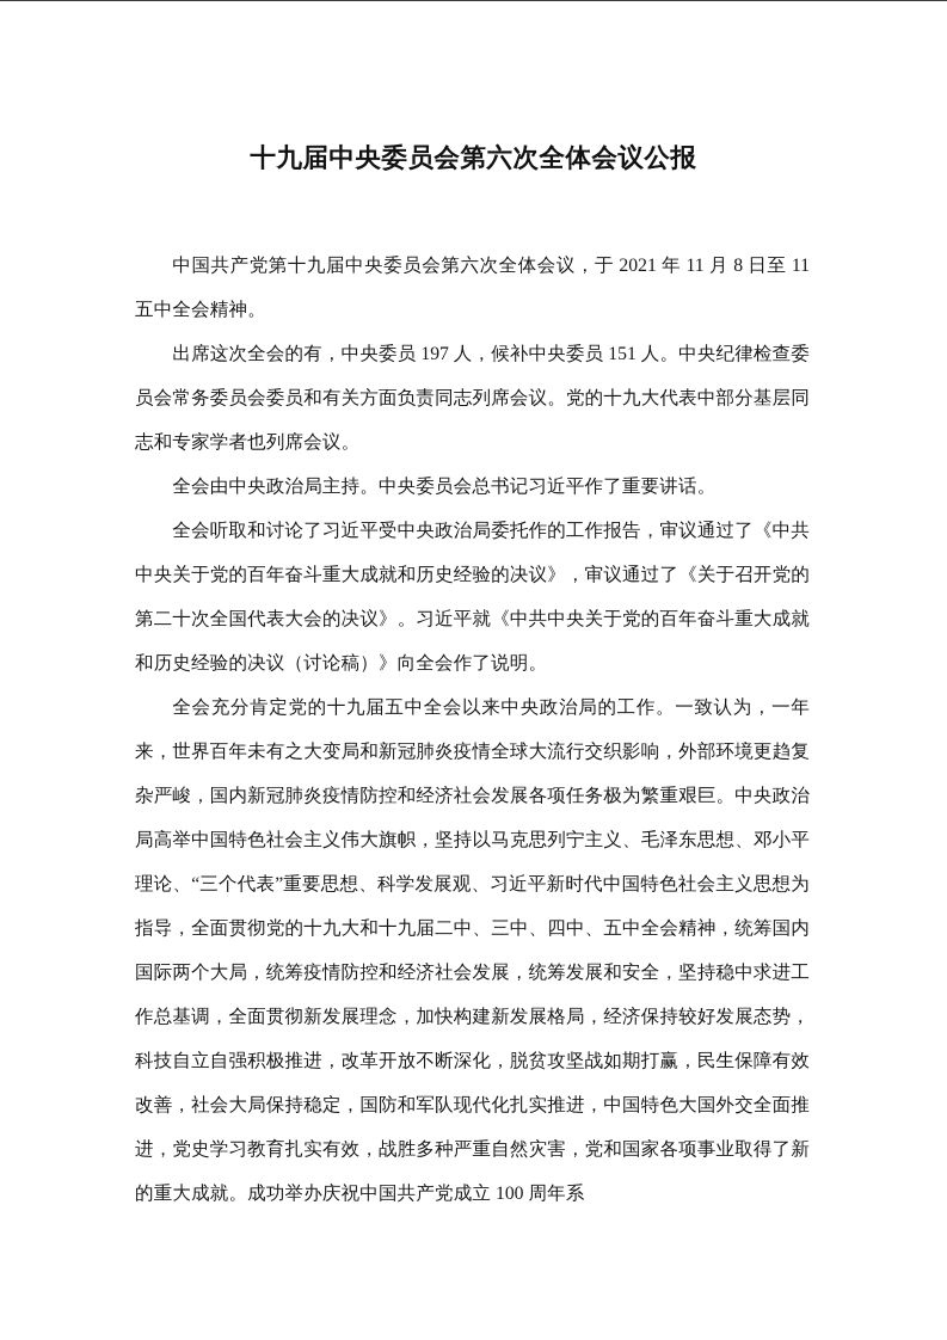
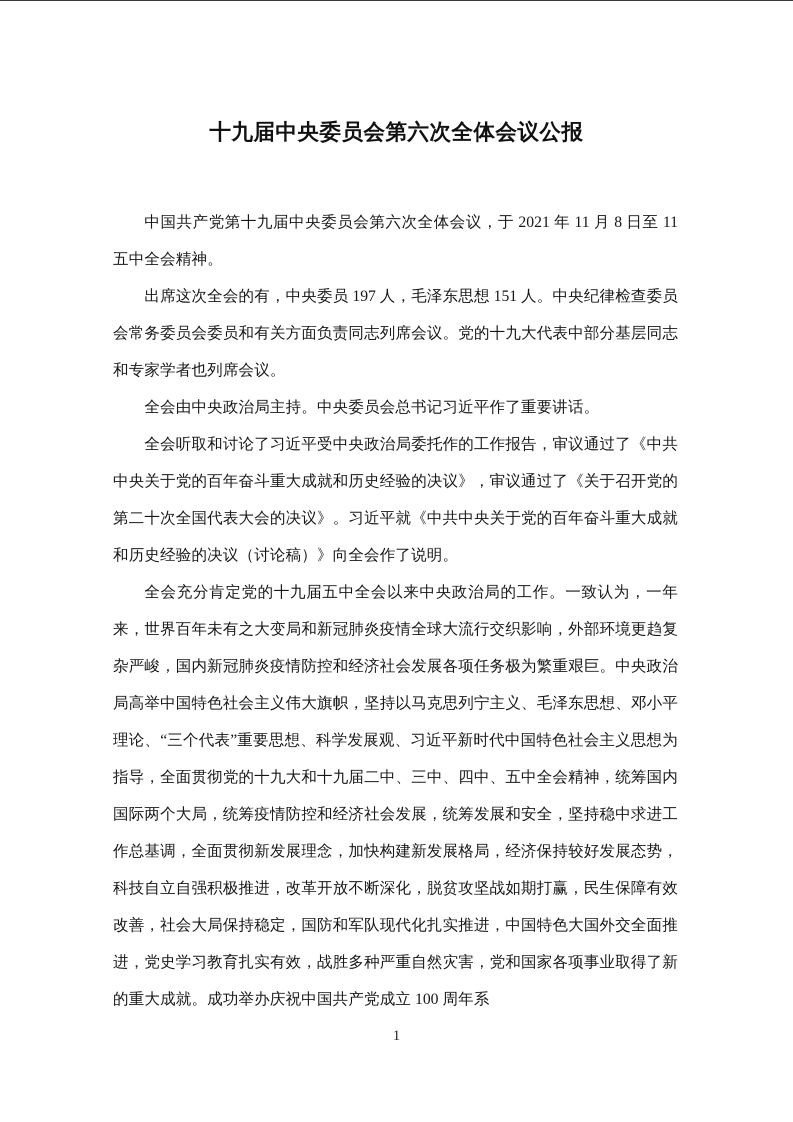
  十九届中央委员会第六次全体会议公报
  中国共产党第十九届中央委员会第六次全体会议，于 2021 年 11 月 8 日至 11 五中全会精神。
- 出席这次全会的有，中央委员 197 人，候补中央委员 151 人。中央纪律检查委员会常务委员会委员和有关方面负责同志列席会议。党的十九大代表中部分基层同志和专家学者也列席会议。
+ 出席这次全会的有，中央委员 197 人，毛泽东思想 151 人。中央纪律检查委员会常务委员会委员和有关方面负责同志列席会议。党的十九大代表中部分基层同志和专家学者也列席会议。
  全会由中央政治局主持。中央委员会总书记习近平作了重要讲话。
  全会听取和讨论了习近平受中央政治局委托作的工作报告，审议通过了《中共中央关于党的百年奋斗重大成就和历史经验的决议》，审议通过了《关于召开党的第二十次全国代表大会的决议》。习近平就《中共中央关于党的百年奋斗重大成就和历史经验的决议（讨论稿）》向全会作了说明。
  全会充分肯定党的十九届五中全会以来中央政治局的工作。一致认为，一年来，世界百年未有之大变局和新冠肺炎疫情全球大流行交织影响，外部环境更趋复杂严峻，国内新冠肺炎疫情防控和经济社会发展各项任务极为繁重艰巨。中央政治局高举中国特色社会主义伟大旗帜，坚持以马克思列宁主义、毛泽东思想、邓小平理论、“三个代表”重要思想、科学发展观、习近平新时代中国特色社会主义思想为指导，全面贯彻党的十九大和十九届二中、三中、四中、五中全会精神，统筹国内国际两个大局，统筹疫情防控和经济社会发展，统筹发展和安全，坚持稳中求进工作总基调，全面贯彻新发展理念，加快构建新发展格局，经济保持较好发展态势，科技自立自强积极推进，改革开放不断深化，脱贫攻坚战如期打赢，民生保障有效改善，社会大局保持稳定，国防和军队现代化扎实推进，中国特色大国外交全面推进，党史学习教育扎实有效，战胜多种严重自然灾害，党和国家各项事业取得了新的重大成就。成功举办庆祝中国共产党成立 100 周年系
+ 1
